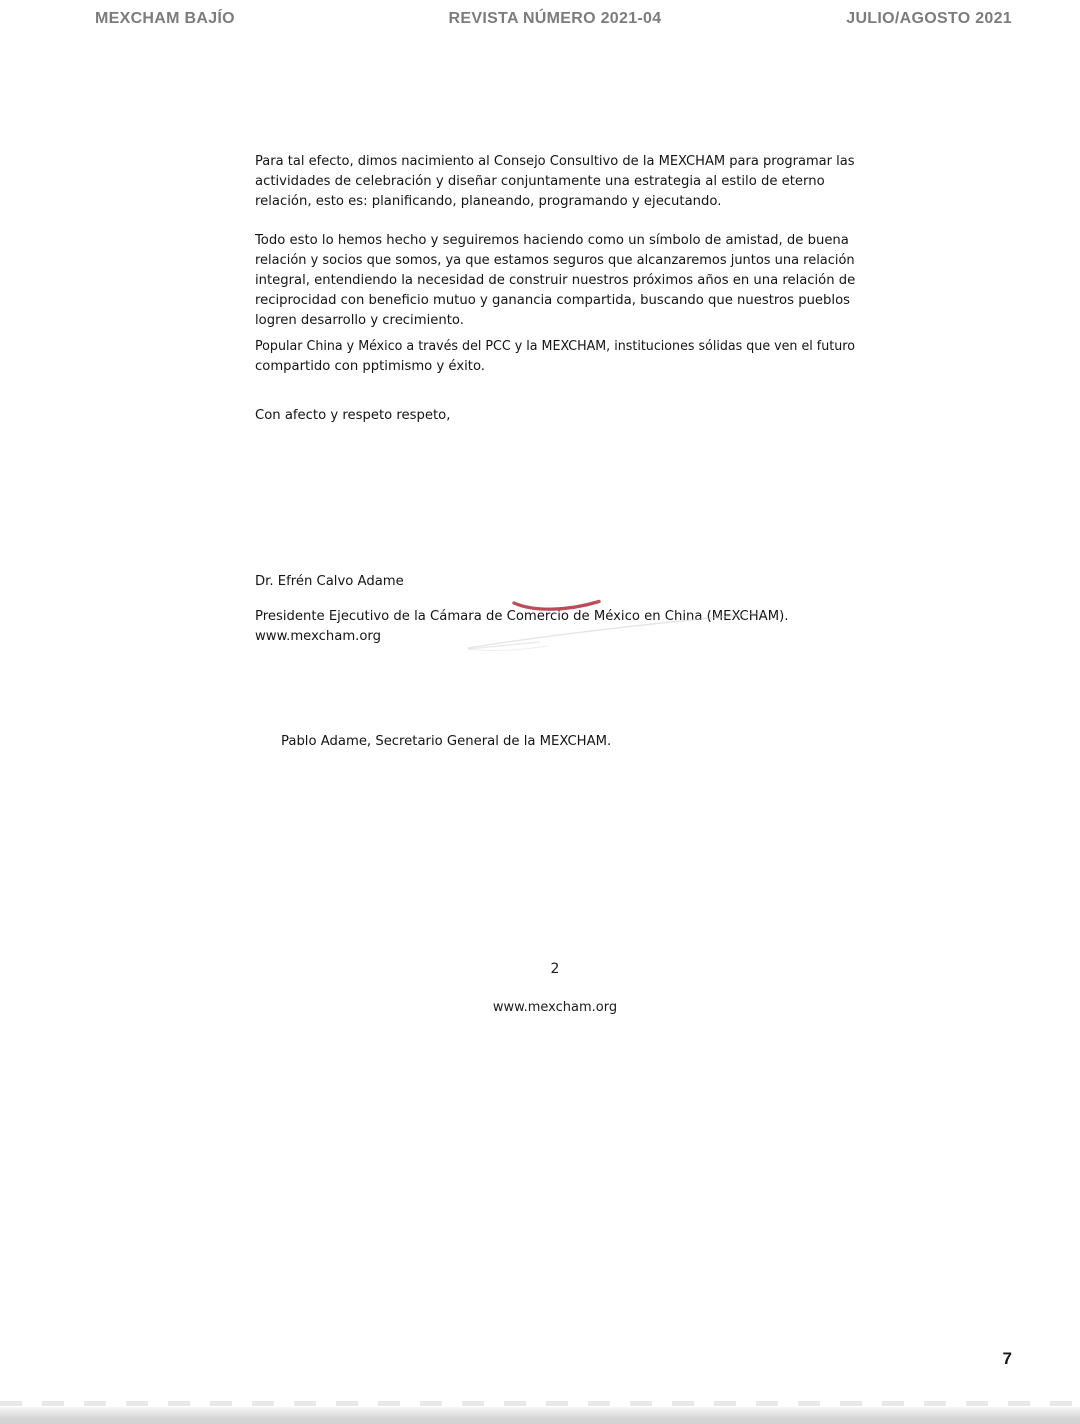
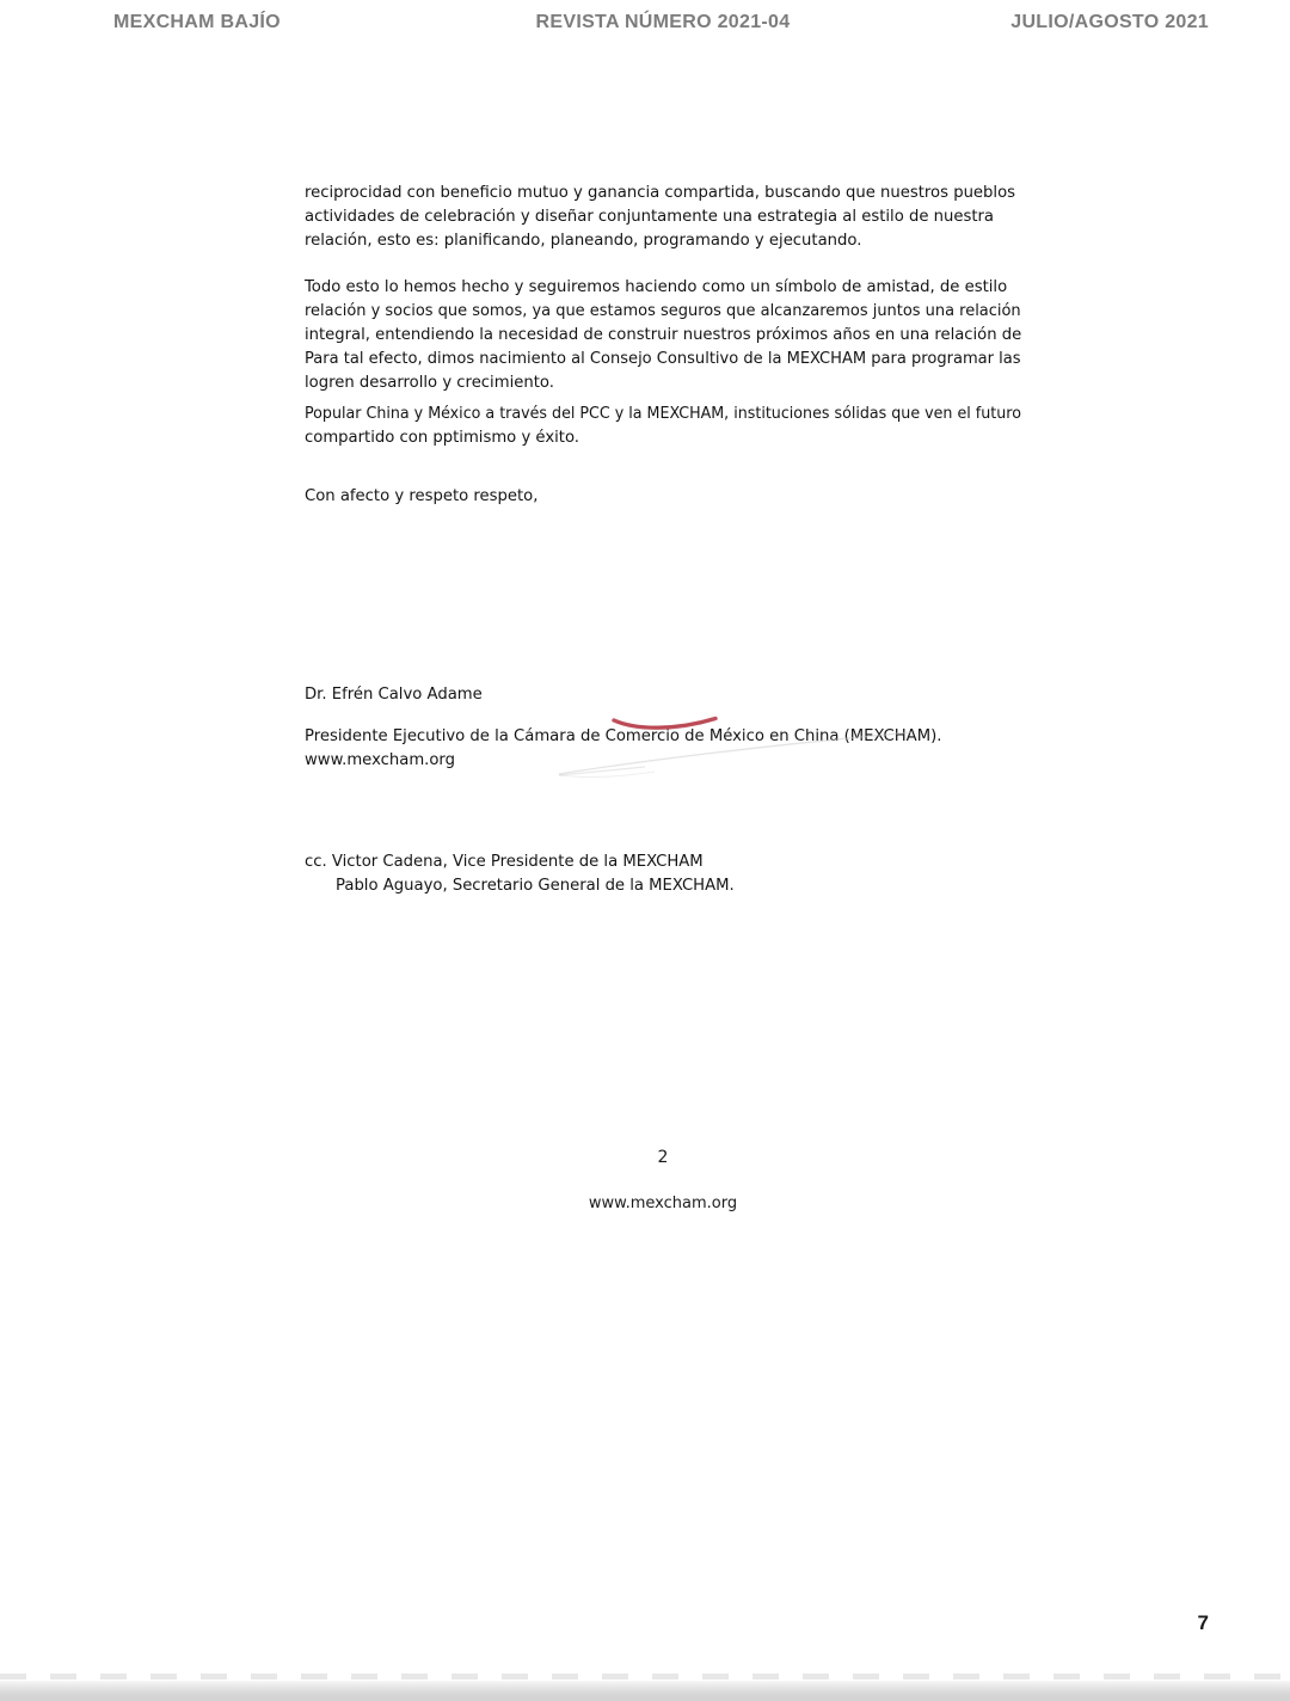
  MEXCHAM BAJÍO
  REVISTA NÚMERO 2021-04
  JULIO/AGOSTO 2021
- Para tal efecto, dimos nacimiento al Consejo Consultivo de la MEXCHAM para programar las
+ reciprocidad con beneficio mutuo y ganancia compartida, buscando que nuestros pueblos
- actividades de celebración y diseñar conjuntamente una estrategia al estilo de eterno
+ actividades de celebración y diseñar conjuntamente una estrategia al estilo de nuestra
  relación, esto es: planificando, planeando, programando y ejecutando.
- Todo esto lo hemos hecho y seguiremos haciendo como un símbolo de amistad, de buena
+ Todo esto lo hemos hecho y seguiremos haciendo como un símbolo de amistad, de estilo
  relación y socios que somos, ya que estamos seguros que alcanzaremos juntos una relación
  integral, entendiendo la necesidad de construir nuestros próximos años en una relación de
- reciprocidad con beneficio mutuo y ganancia compartida, buscando que nuestros pueblos
+ Para tal efecto, dimos nacimiento al Consejo Consultivo de la MEXCHAM para programar las
  logren desarrollo y crecimiento.
  Popular China y México a través del PCC y la MEXCHAM, instituciones sólidas que ven el futuro
  compartido con pptimismo y éxito.
  Con afecto y respeto respeto,
  Dr. Efrén Calvo Adame
  Presidente Ejecutivo de la Cámara de Comercio de México en China (MEXCHAM).
  www.mexcham.org
+ cc. Victor Cadena, Vice Presidente de la MEXCHAM
- Pablo Adame, Secretario General de la MEXCHAM.
+ Pablo Aguayo, Secretario General de la MEXCHAM.
  2
  www.mexcham.org
  7
